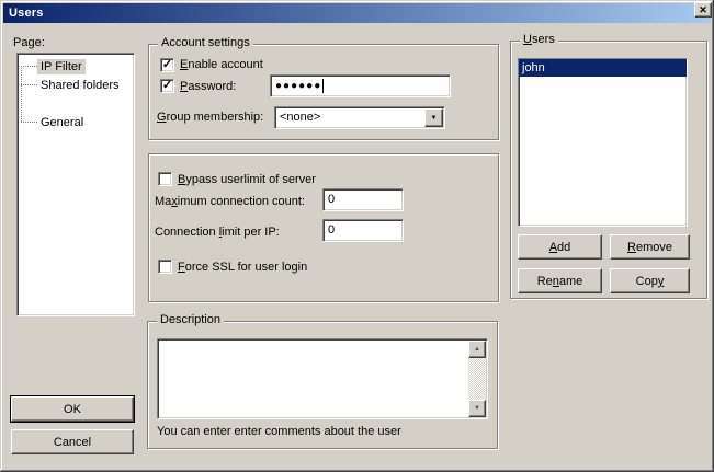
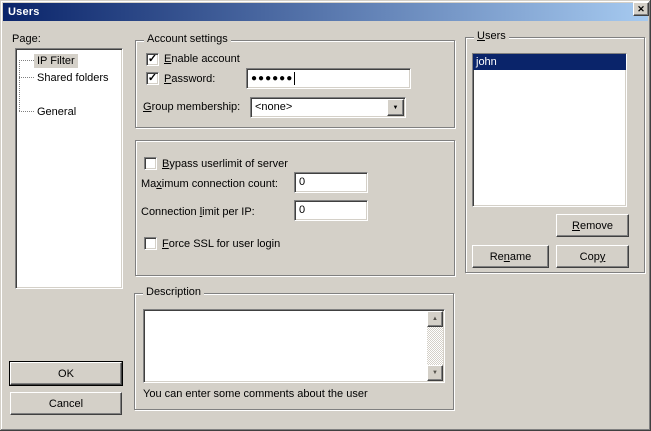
  Users
  ✕
  Page:
  IP Filter
  Shared folders
  General
  OK
  Cancel
  Account settings
  ✓
  Enable account
  ✓
  Password:
  ●●●●●●
  Group membership:
  <none>
  Bypass userlimit of server
  Maximum connection count:
  0
  Connection limit per IP:
  0
  Force SSL for user login
  Description
- You can enter enter comments about the user
+ You can enter some comments about the user
  Users
  john
- Add
  Remove
  Rename
  Copy
